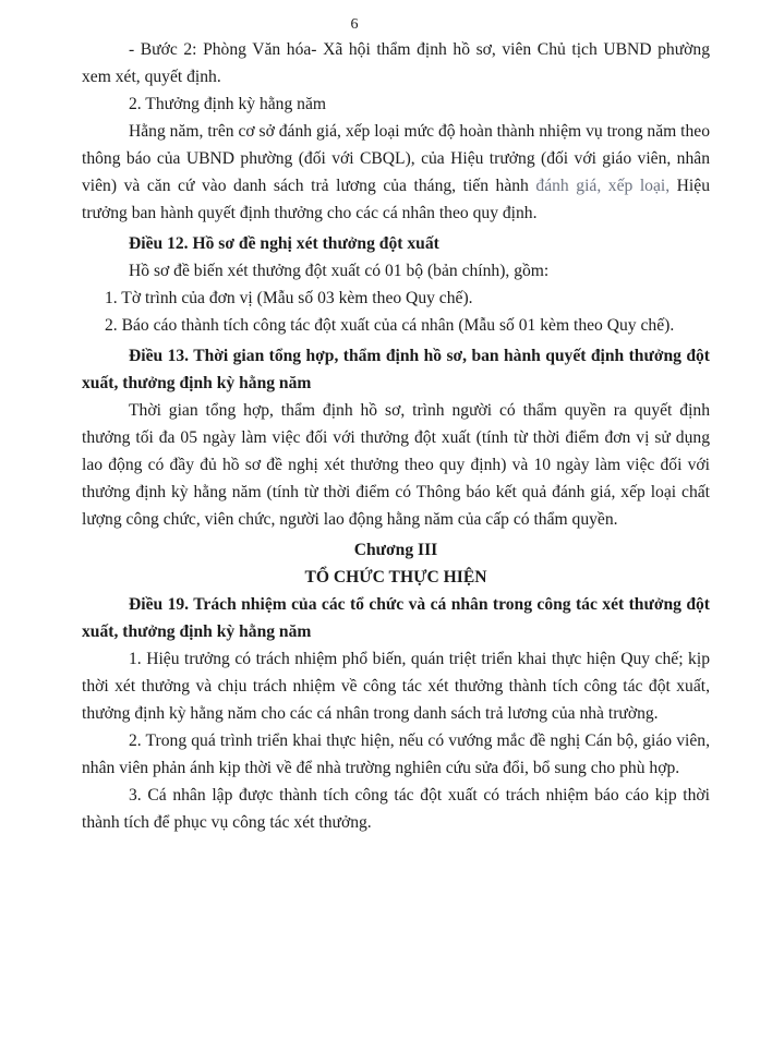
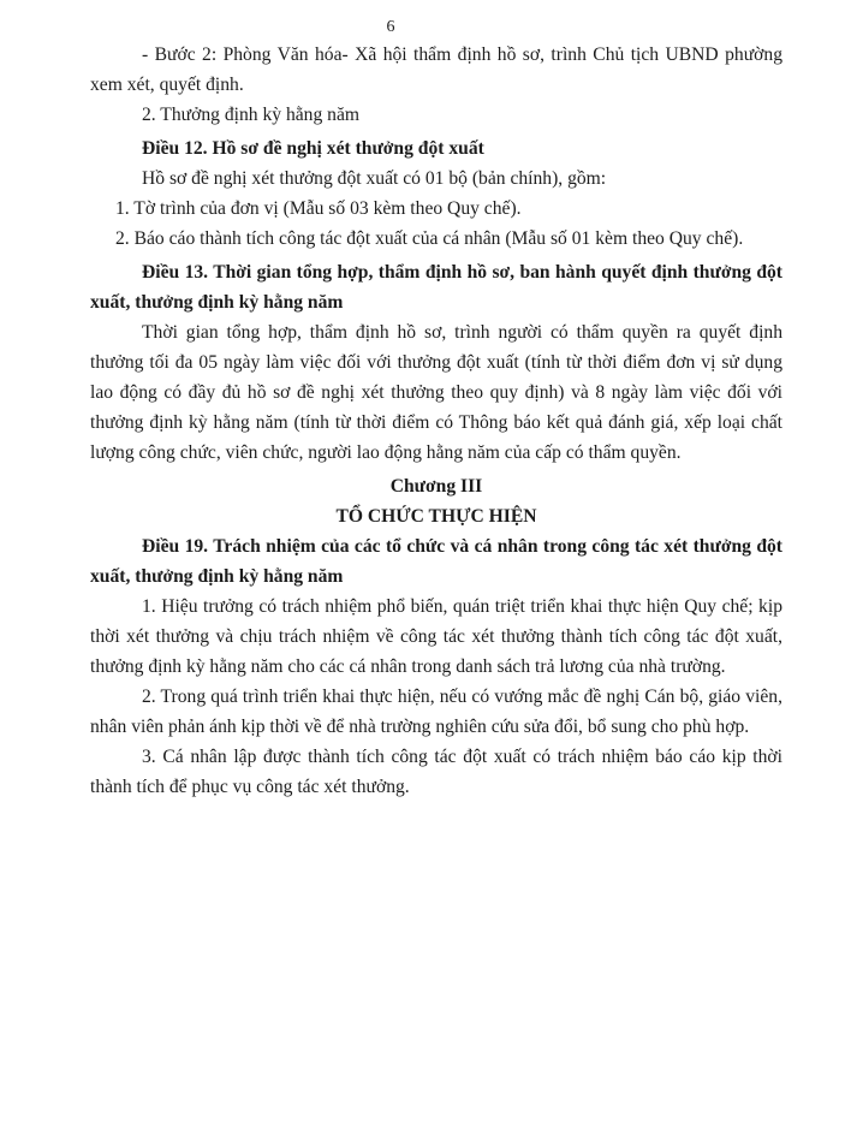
  6
- - Bước 2: Phòng Văn hóa- Xã hội thẩm định hồ sơ, viên Chủ tịch UBND phường xem xét, quyết định.
+ - Bước 2: Phòng Văn hóa- Xã hội thẩm định hồ sơ, trình Chủ tịch UBND phường xem xét, quyết định.
  2. Thưởng định kỳ hằng năm
- Hằng năm, trên cơ sở đánh giá, xếp loại mức độ hoàn thành nhiệm vụ trong năm theo thông báo của UBND phường (đối với CBQL), của Hiệu trưởng (đối với giáo viên, nhân viên) và căn cứ vào danh sách trả lương của tháng, tiến hành đánh giá, xếp loại, Hiệu trưởng ban hành quyết định thưởng cho các cá nhân theo quy định.
  Điều 12. Hồ sơ đề nghị xét thưởng đột xuất
- Hồ sơ đề biến xét thưởng đột xuất có 01 bộ (bản chính), gồm:
+ Hồ sơ đề nghị xét thưởng đột xuất có 01 bộ (bản chính), gồm:
  1. Tờ trình của đơn vị (Mẫu số 03 kèm theo Quy chế).
  2. Báo cáo thành tích công tác đột xuất của cá nhân (Mẫu số 01 kèm theo Quy chế).
  Điều 13. Thời gian tổng hợp, thẩm định hồ sơ, ban hành quyết định thưởng đột xuất, thưởng định kỳ hằng năm
- Thời gian tổng hợp, thẩm định hồ sơ, trình người có thẩm quyền ra quyết định thưởng tối đa 05 ngày làm việc đối với thưởng đột xuất (tính từ thời điểm đơn vị sử dụng lao động có đầy đủ hồ sơ đề nghị xét thưởng theo quy định) và 10 ngày làm việc đối với thưởng định kỳ hằng năm (tính từ thời điểm có Thông báo kết quả đánh giá, xếp loại chất lượng công chức, viên chức, người lao động hằng năm của cấp có thẩm quyền.
+ Thời gian tổng hợp, thẩm định hồ sơ, trình người có thẩm quyền ra quyết định thưởng tối đa 05 ngày làm việc đối với thưởng đột xuất (tính từ thời điểm đơn vị sử dụng lao động có đầy đủ hồ sơ đề nghị xét thưởng theo quy định) và 8 ngày làm việc đối với thưởng định kỳ hằng năm (tính từ thời điểm có Thông báo kết quả đánh giá, xếp loại chất lượng công chức, viên chức, người lao động hằng năm của cấp có thẩm quyền.
  Chương III
  TỔ CHỨC THỰC HIỆN
  Điều 19. Trách nhiệm của các tổ chức và cá nhân trong công tác xét thưởng đột xuất, thưởng định kỳ hằng năm
  1. Hiệu trưởng có trách nhiệm phổ biến, quán triệt triển khai thực hiện Quy chế; kịp thời xét thưởng và chịu trách nhiệm về công tác xét thưởng thành tích công tác đột xuất, thưởng định kỳ hằng năm cho các cá nhân trong danh sách trả lương của nhà trường.
  2. Trong quá trình triển khai thực hiện, nếu có vướng mắc đề nghị Cán bộ, giáo viên, nhân viên phản ánh kịp thời về để nhà trường nghiên cứu sửa đổi, bổ sung cho phù hợp.
  3. Cá nhân lập được thành tích công tác đột xuất có trách nhiệm báo cáo kịp thời thành tích để phục vụ công tác xét thưởng.
